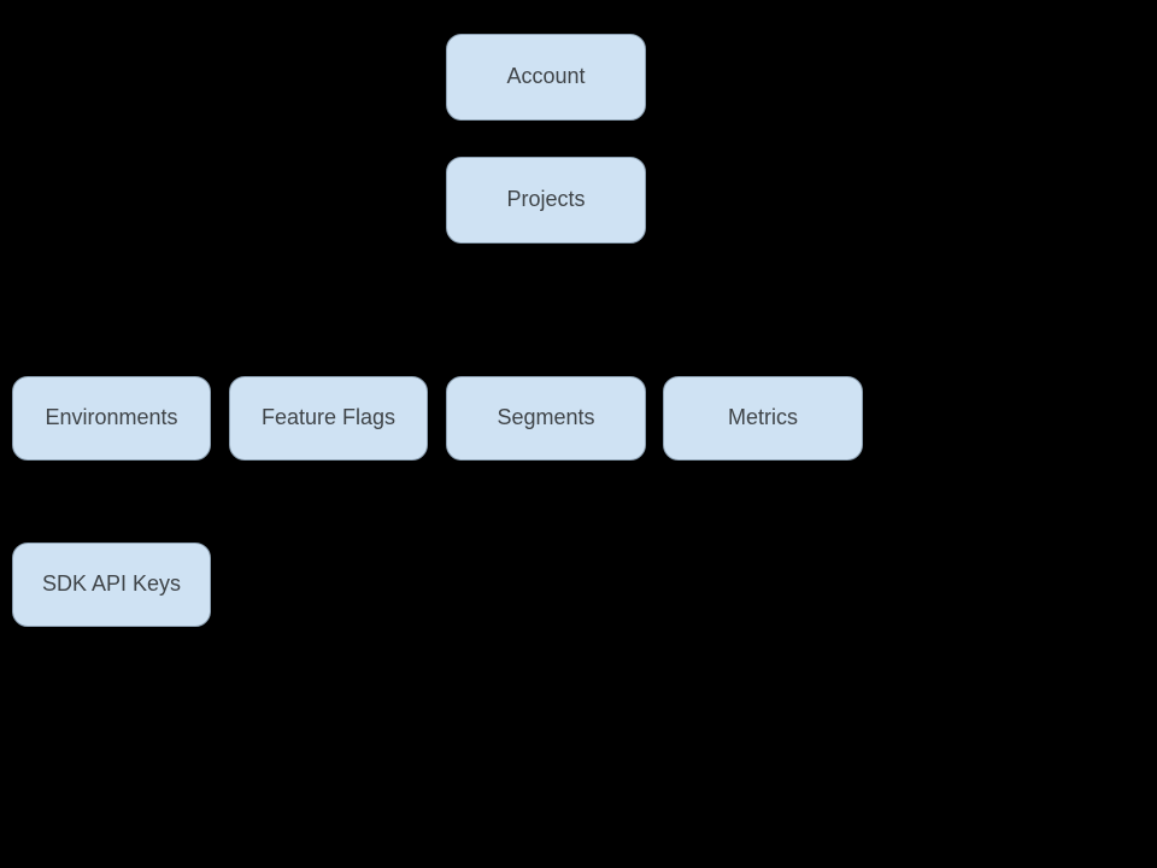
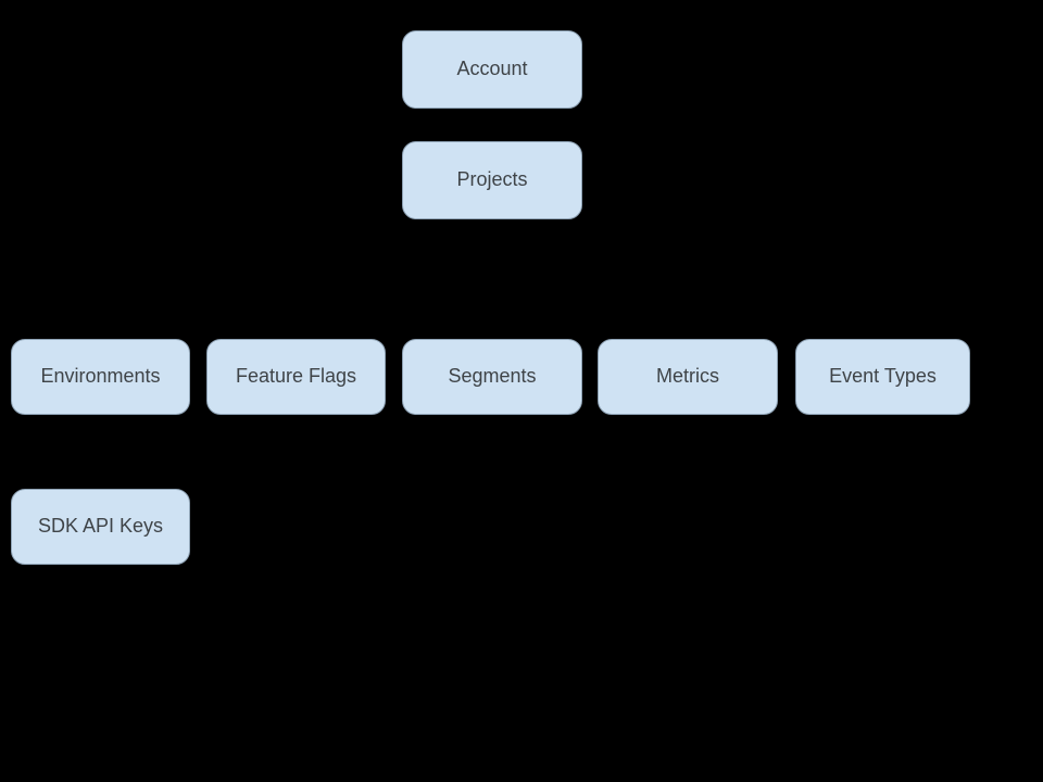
  Account
  Projects
  Environments
  Feature Flags
  Segments
  Metrics
+ Event Types
  SDK API Keys
